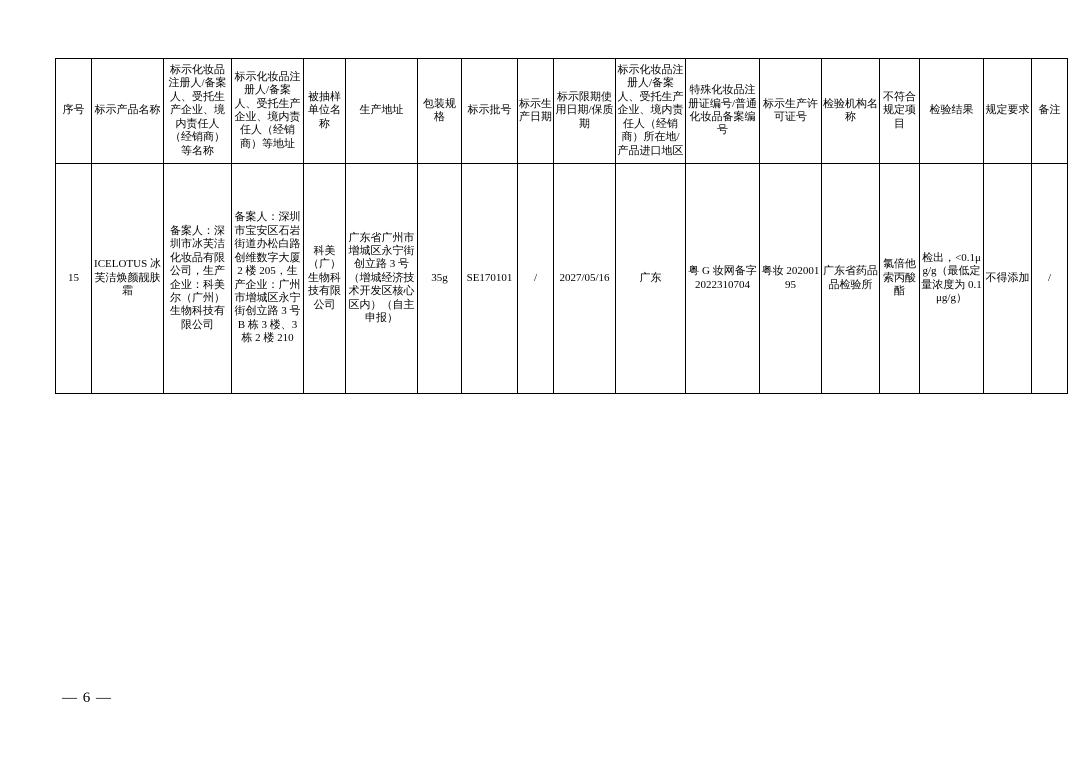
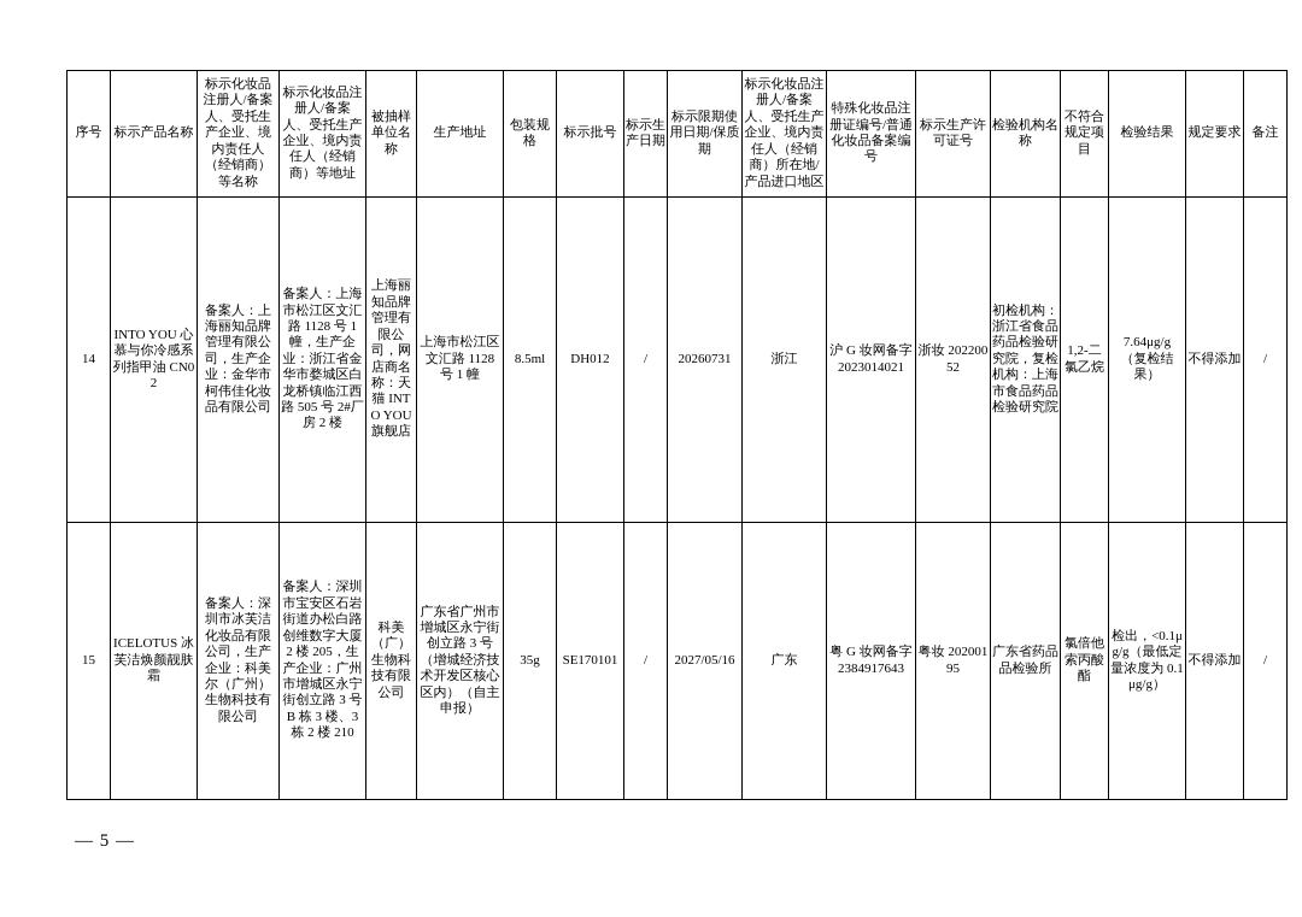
  序号	标示产品名称	标示化妆品注册人/备案人、受托生产企业、境内责任人（经销商）等名称	标示化妆品注册人/备案人、受托生产企业、境内责任人（经销商）等地址	被抽样单位名称	生产地址	包装规格	标示批号	标示生产日期	标示限期使用日期/保质期	标示化妆品注册人/备案人、受托生产企业、境内责任人（经销商）所在地/产品进口地区	特殊化妆品注册证编号/普通化妆品备案编号	标示生产许可证号	检验机构名称	不符合规定项目	检验结果	规定要求	备注
+ 14	INTO YOU 心慕与你冷感系列指甲油 CN02	备案人：上海丽知品牌管理有限公司，生产企业：金华市柯伟佳化妆品有限公司	备案人：上海市松江区文汇路 1128 号 1 幢，生产企业：浙江省金华市婺城区白龙桥镇临江西路 505 号 2#厂房 2 楼	上海丽知品牌管理有限公司，网店商名称：天猫 INTO YOU 旗舰店	上海市松江区文汇路 1128 号 1 幢	8.5ml	DH012	/	20260731	浙江	沪 G 妆网备字 2023014021	浙妆 20220052	初检机构：浙江省食品药品检验研究院，复检机构：上海市食品药品检验研究院	1,2-二氯乙烷	7.64μg/g（复检结果）	不得添加	/
- 15	ICELOTUS 冰芙洁焕颜靓肤霜	备案人：深圳市冰芙洁化妆品有限公司，生产企业：科美尔（广州）生物科技有限公司	备案人：深圳市宝安区石岩街道办松白路创维数字大厦 2 楼 205，生产企业：广州市增城区永宁街创立路 3 号 B 栋 3 楼、3 栋 2 楼 210	科美（广）生物科技有限公司	广东省广州市增城区永宁街创立路 3 号（增城经济技术开发区核心区内）（自主申报）	35g	SE170101	/	2027/05/16	广东	粤 G 妆网备字 2022310704	粤妆 20200195	广东省药品品检验所	氯倍他索丙酸酯	检出，<0.1μg/g（最低定量浓度为 0.1μg/g）	不得添加	/
+ 15	ICELOTUS 冰芙洁焕颜靓肤霜	备案人：深圳市冰芙洁化妆品有限公司，生产企业：科美尔（广州）生物科技有限公司	备案人：深圳市宝安区石岩街道办松白路创维数字大厦 2 楼 205，生产企业：广州市增城区永宁街创立路 3 号 B 栋 3 楼、3 栋 2 楼 210	科美（广）生物科技有限公司	广东省广州市增城区永宁街创立路 3 号（增城经济技术开发区核心区内）（自主申报）	35g	SE170101	/	2027/05/16	广东	粤 G 妆网备字 2384917643	粤妆 20200195	广东省药品品检验所	氯倍他索丙酸酯	检出，<0.1μg/g（最低定量浓度为 0.1μg/g）	不得添加	/
- — 6 —
+ — 5 —
